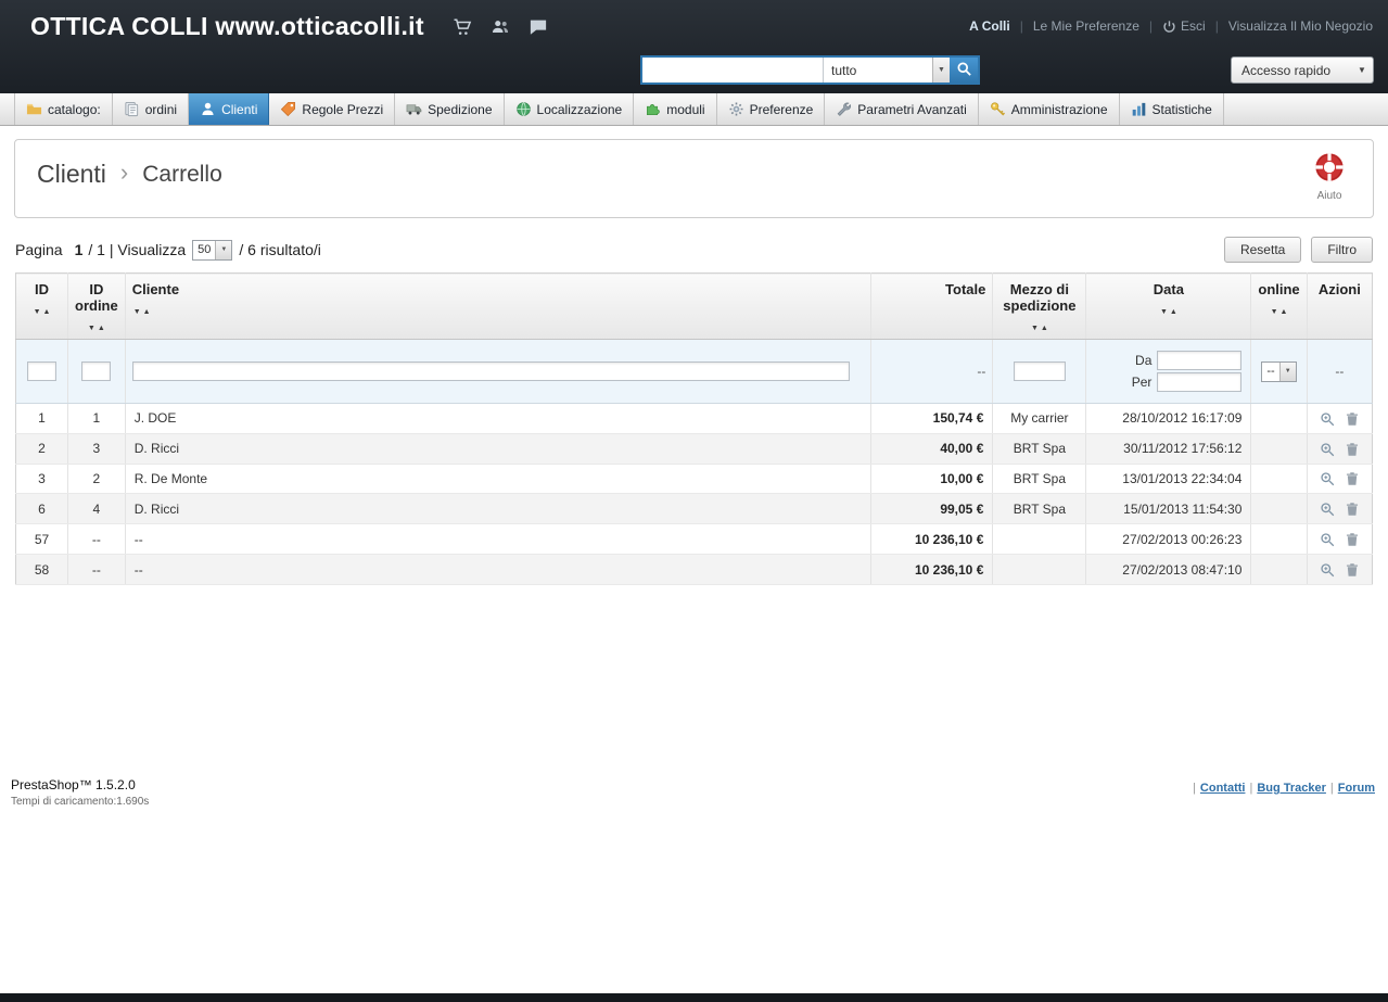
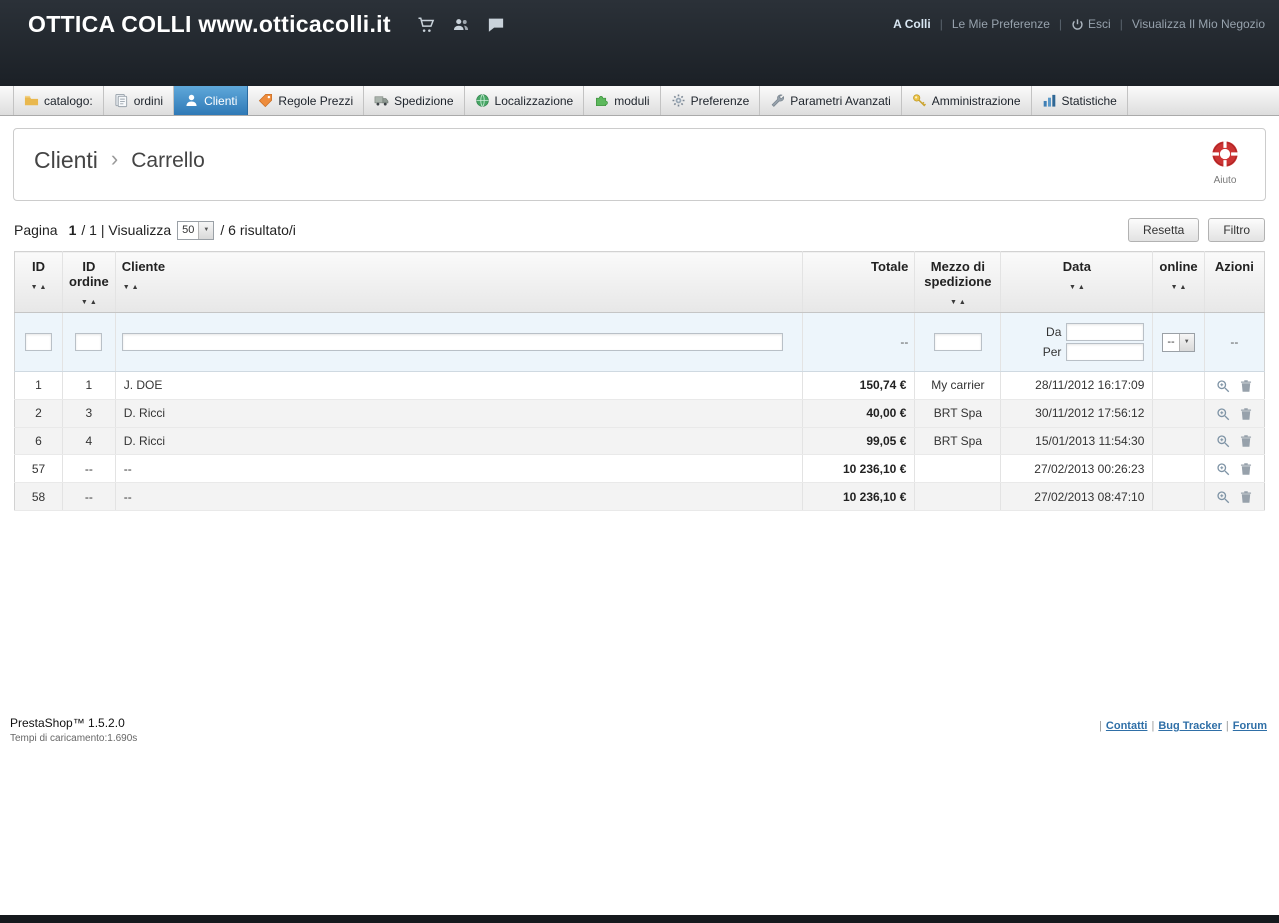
  OTTICA COLLI www.otticacolli.it
  A Colli
  |
  Le Mie Preferenze
  |
  Esci
  |
  Visualizza Il Mio Negozio
- tutto
- Accesso rapido
- ▼
  catalogo:
  ordini
  Clienti
  Regole Prezzi
  Spedizione
  Localizzazione
  moduli
  Preferenze
  Parametri Avanzati
  Amministrazione
  Statistiche
  Clienti
  ›
  Carrello
  Aiuto
  Pagina
  1
  / 1 | Visualizza
  50
  / 6 risultato/i
  Resetta
  Filtro
  ID	ID ordine	Cliente	Totale	Mezzo di spedizione	Data	online	Azioni
  			--		Da Per	--	--
- 1	1	J. DOE	150,74 €	My carrier	28/10/2012 16:17:09
+ 1	1	J. DOE	150,74 €	My carrier	28/11/2012 16:17:09
  2	3	D. Ricci	40,00 €	BRT Spa	30/11/2012 17:56:12
- 3	2	R. De Monte	10,00 €	BRT Spa	13/01/2013 22:34:04
  6	4	D. Ricci	99,05 €	BRT Spa	15/01/2013 11:54:30
  57	--	--	10 236,10 €		27/02/2013 00:26:23
  58	--	--	10 236,10 €		27/02/2013 08:47:10
  PrestaShop™ 1.5.2.0
  Tempi di caricamento:1.690s
  | Contatti | Bug Tracker | Forum
